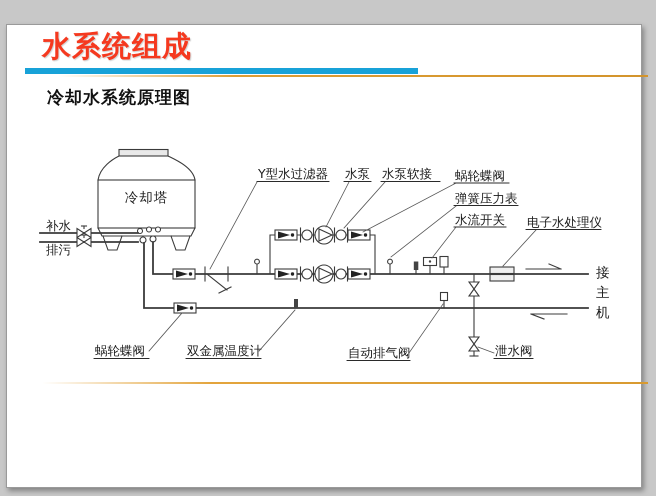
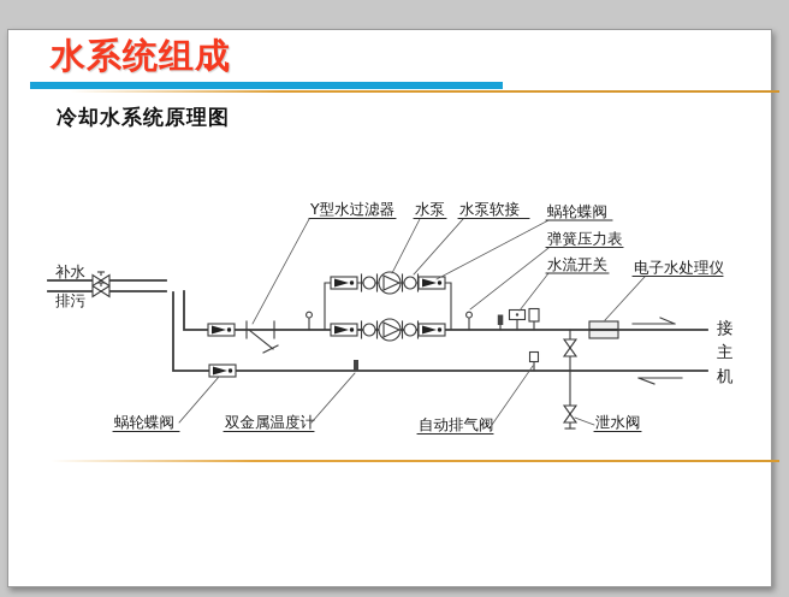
  水系统组成
  冷却水系统原理图
- 冷却塔
  补水
  排污
  Y型水过滤器
  水泵
  水泵软接
  蜗轮蝶阀
  弹簧压力表
  水流开关
  电子水处理仪
  接
  主
  机
  蜗轮蝶阀
  双金属温度计
  自动排气阀
  泄水阀
